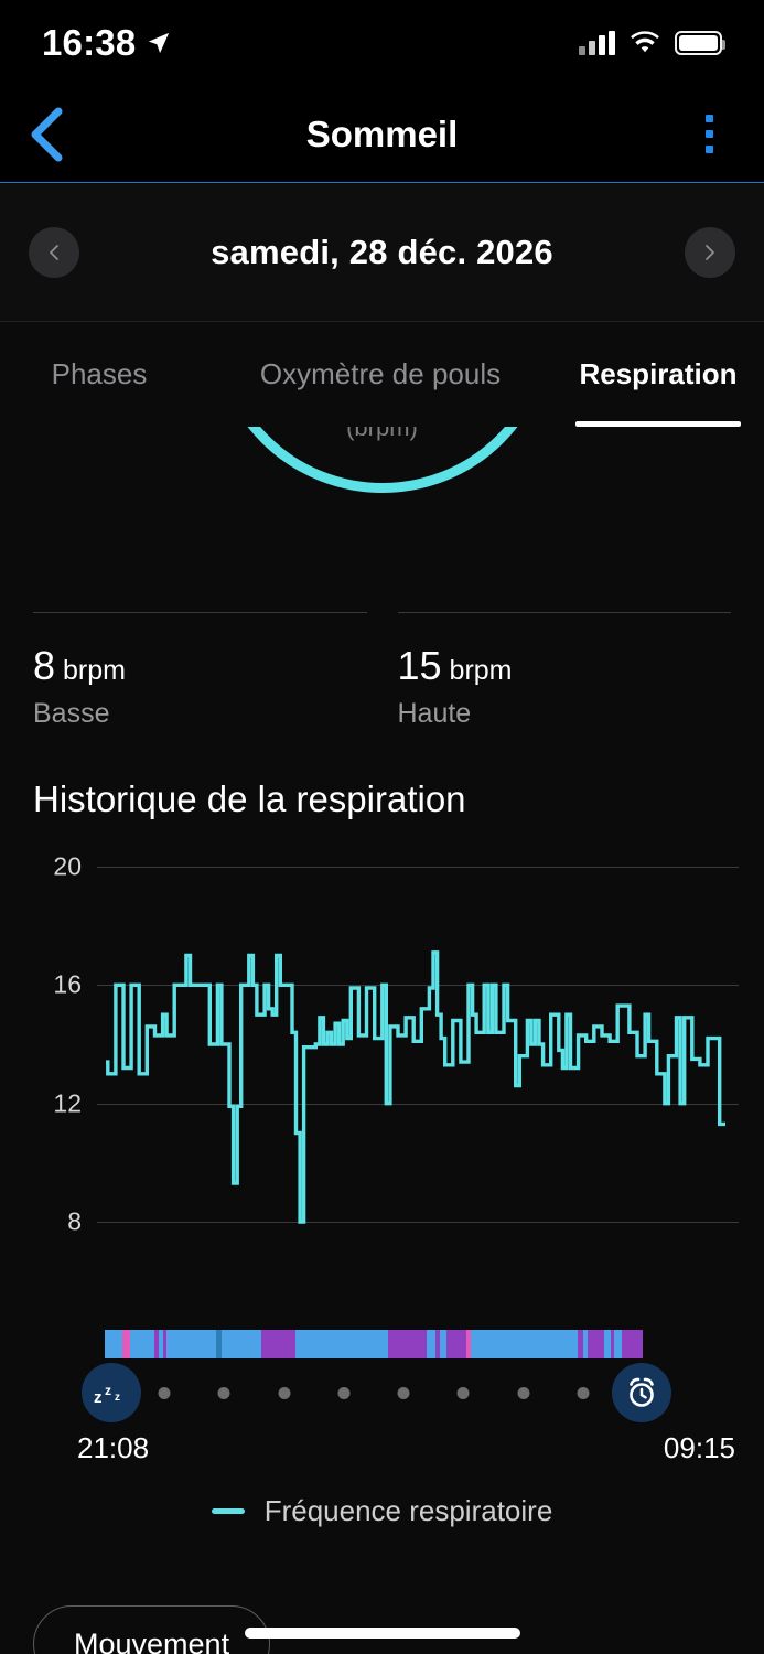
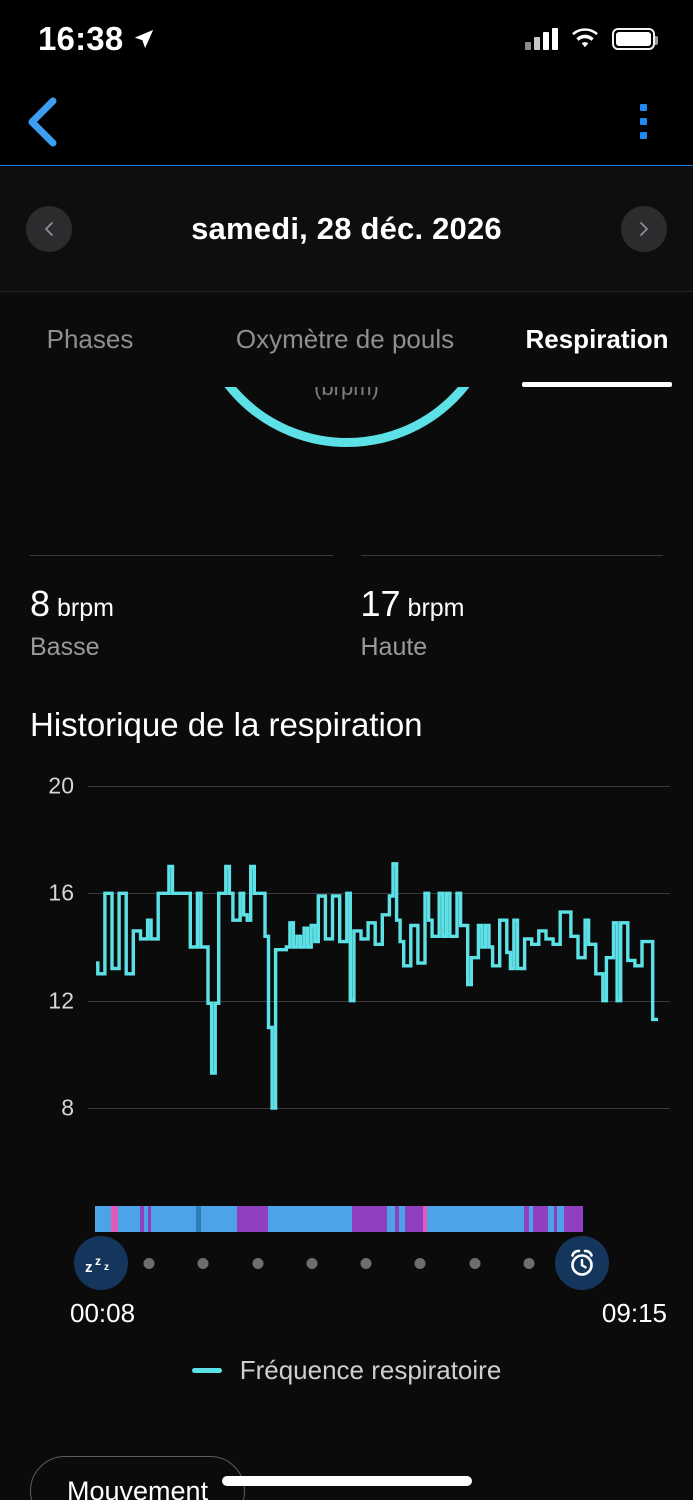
  16:38
- Sommeil
  samedi, 28 déc. 2026
  Phases
  Oxymètre de pouls
  Respiration
  (brpm)
  8 brpm
  Basse
- 15 brpm
+ 17 brpm
  Haute
  Historique de la respiration
  20
  16
  12
  8
  z
  z
  z
- 21:08
+ 00:08
  09:15
  Fréquence respiratoire
  Mouvement
